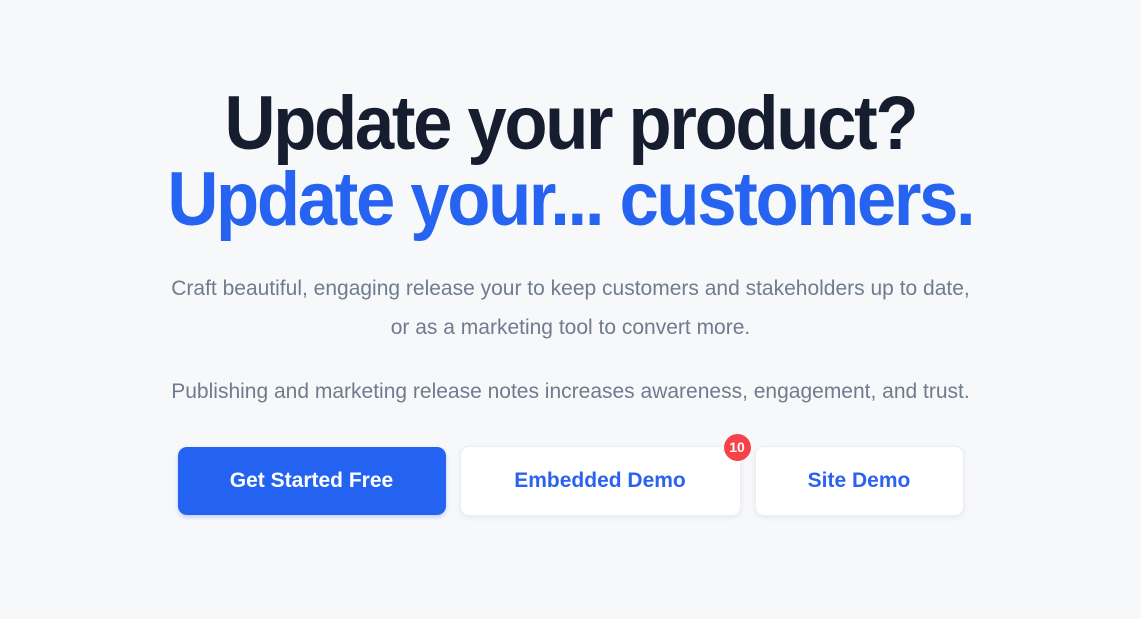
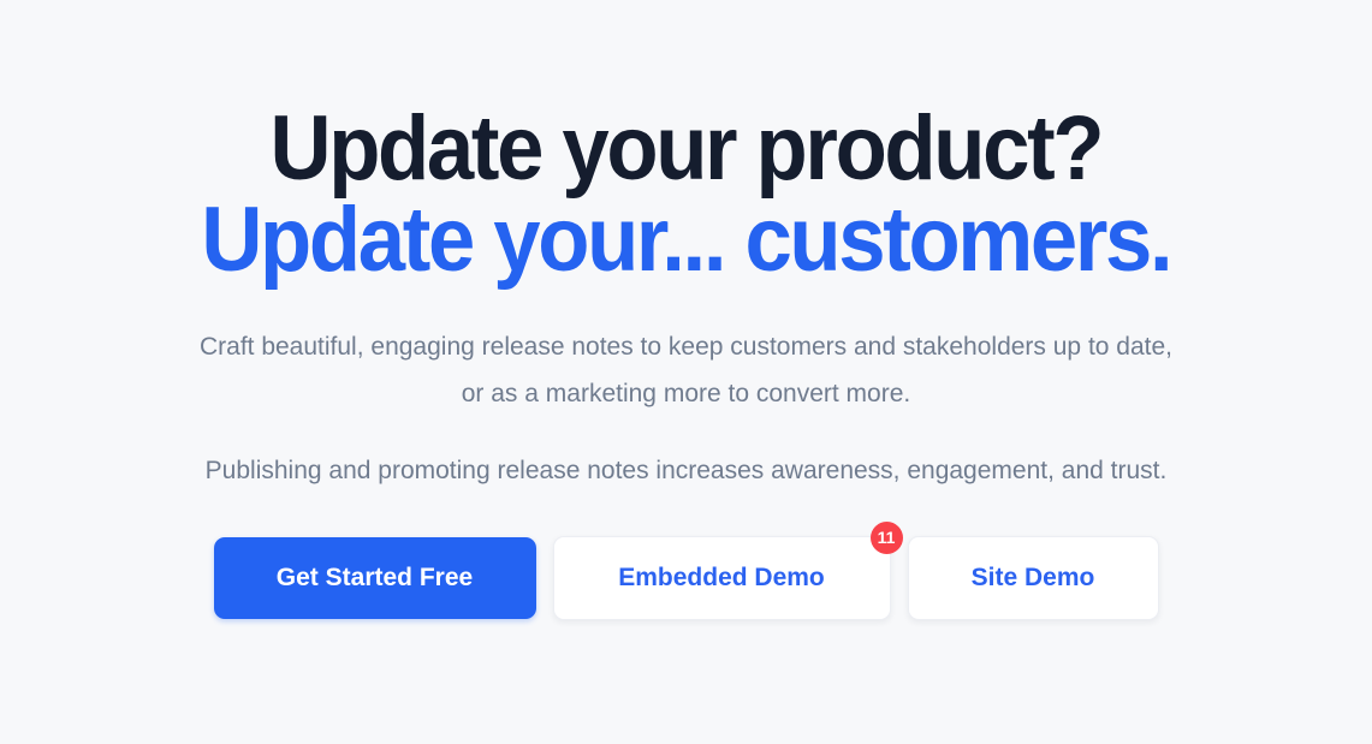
  Update your product?
  Update your... customers.
- Craft beautiful, engaging release your to keep customers and stakeholders up to date,
+ Craft beautiful, engaging release notes to keep customers and stakeholders up to date,
- or as a marketing tool to convert more.
+ or as a marketing more to convert more.
- Publishing and marketing release notes increases awareness, engagement, and trust.
+ Publishing and promoting release notes increases awareness, engagement, and trust.
  Get Started Free
  Embedded Demo
- 10
+ 11
  Site Demo
